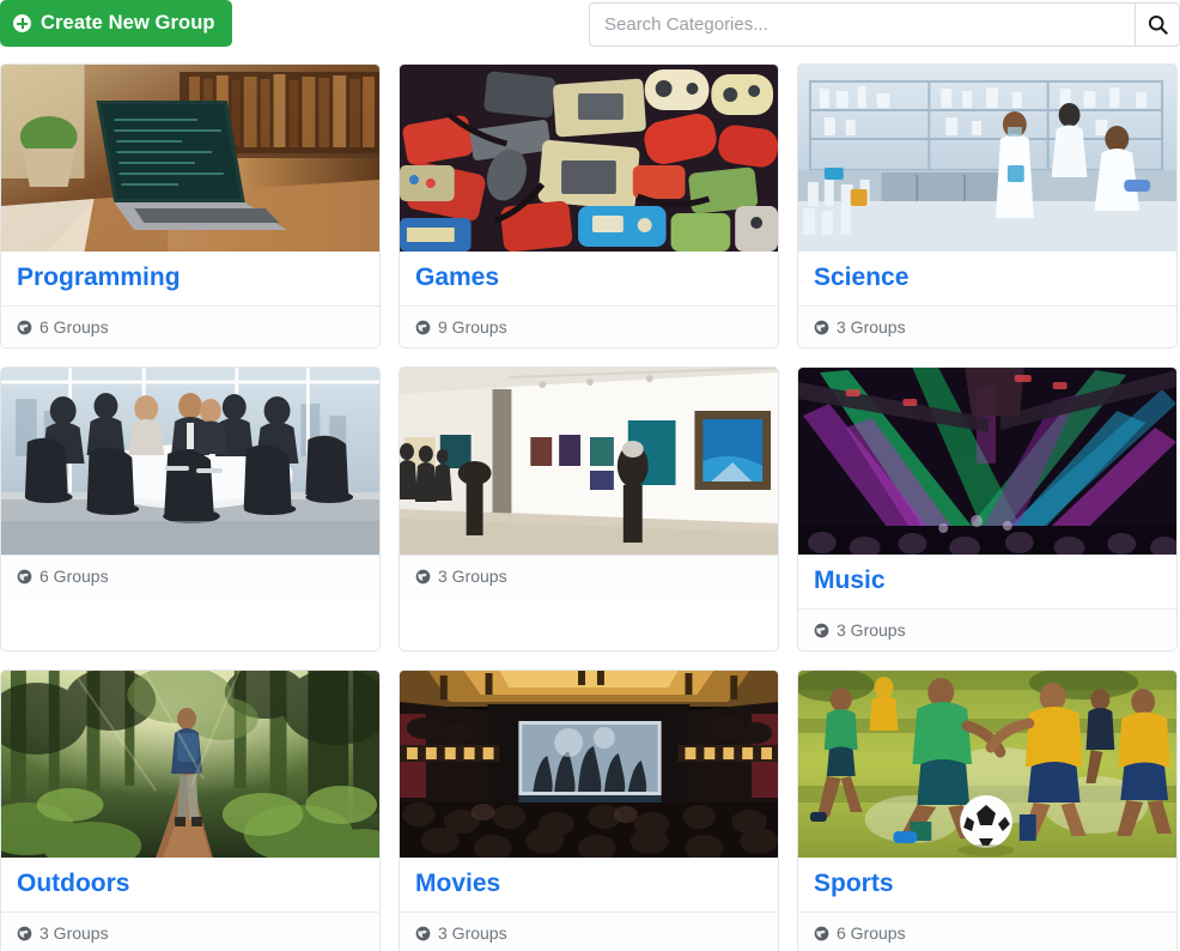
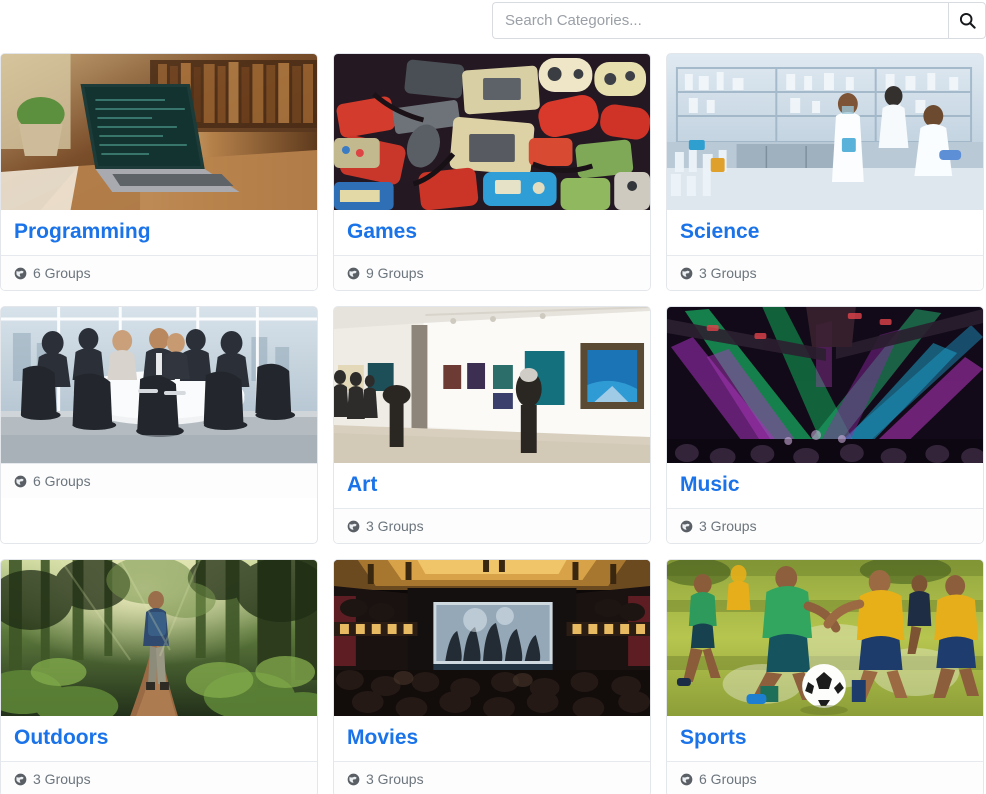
- Create New Group
  Search Categories...
  Programming
  6 Groups
  Games
  9 Groups
  Science
  3 Groups
  6 Groups
+ Art
  3 Groups
  Music
  3 Groups
  Outdoors
  3 Groups
  Movies
  3 Groups
  Sports
  6 Groups
